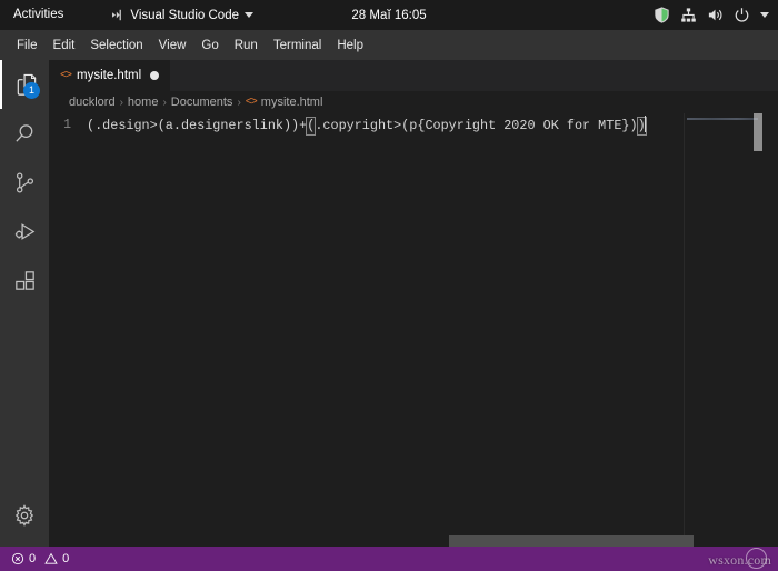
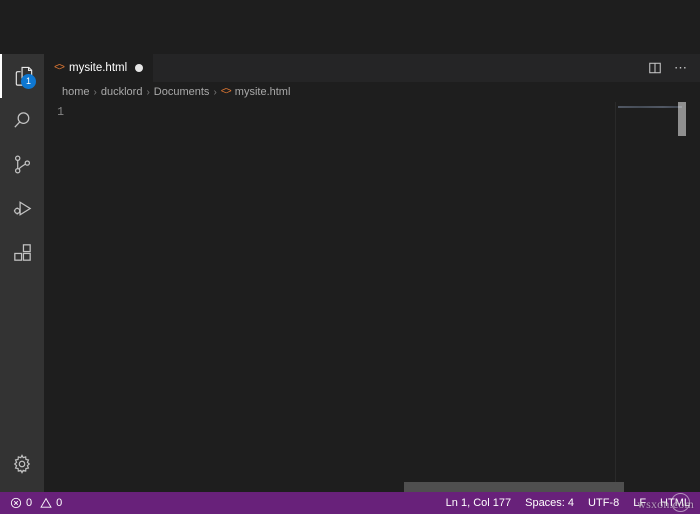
- Activities
- Visual Studio Code
- 28 Маĭ 16:05
- File
- Edit
- Selection
- View
- Go
- Run
- Terminal
- Help
  1
  <>
  mysite.html
+ ⋯
- ducklord
+ home
  ›
- home
+ ducklord
  ›
  Documents
  ›
  <>
  mysite.html
  1
- (.design>(a.designerslink))+(.copyright>(p{Copyright 2020 OK for MTE}))
  0
  0
+ Ln 1, Col 177
+ Spaces: 4
+ UTF-8
+ LF
+ HTML
  wsxon.com
